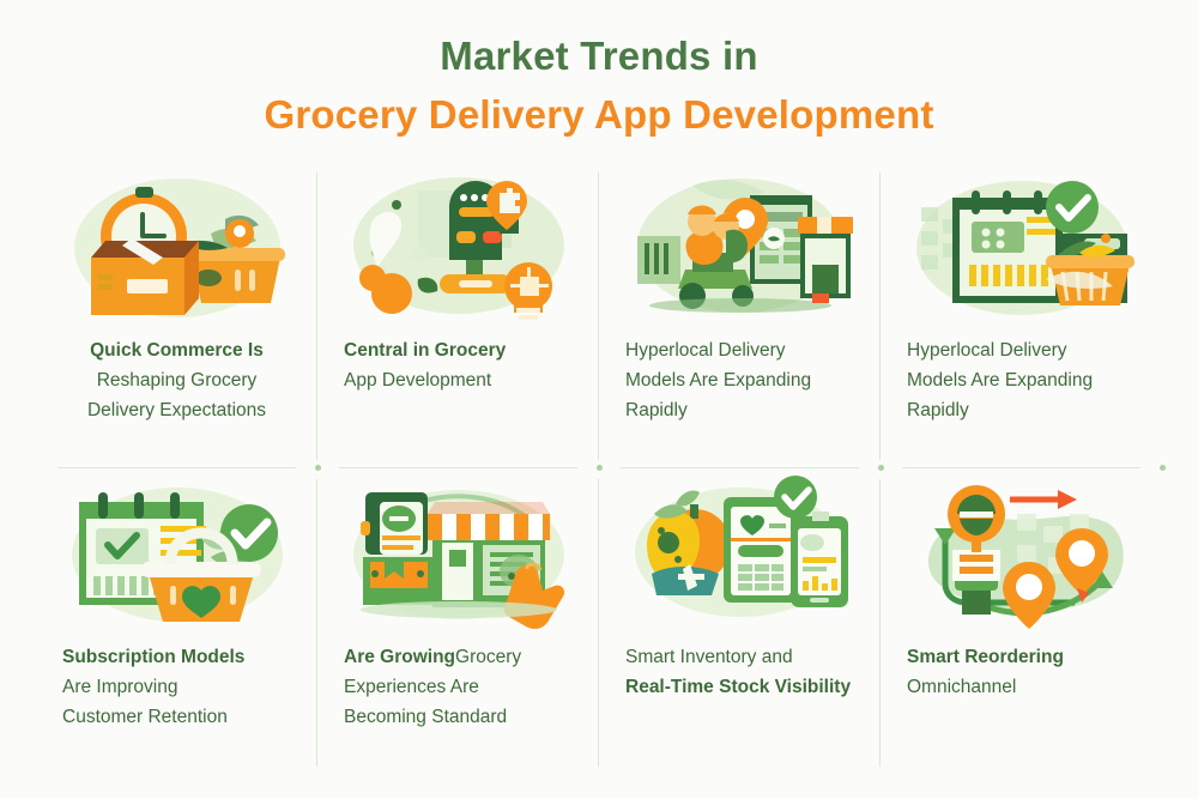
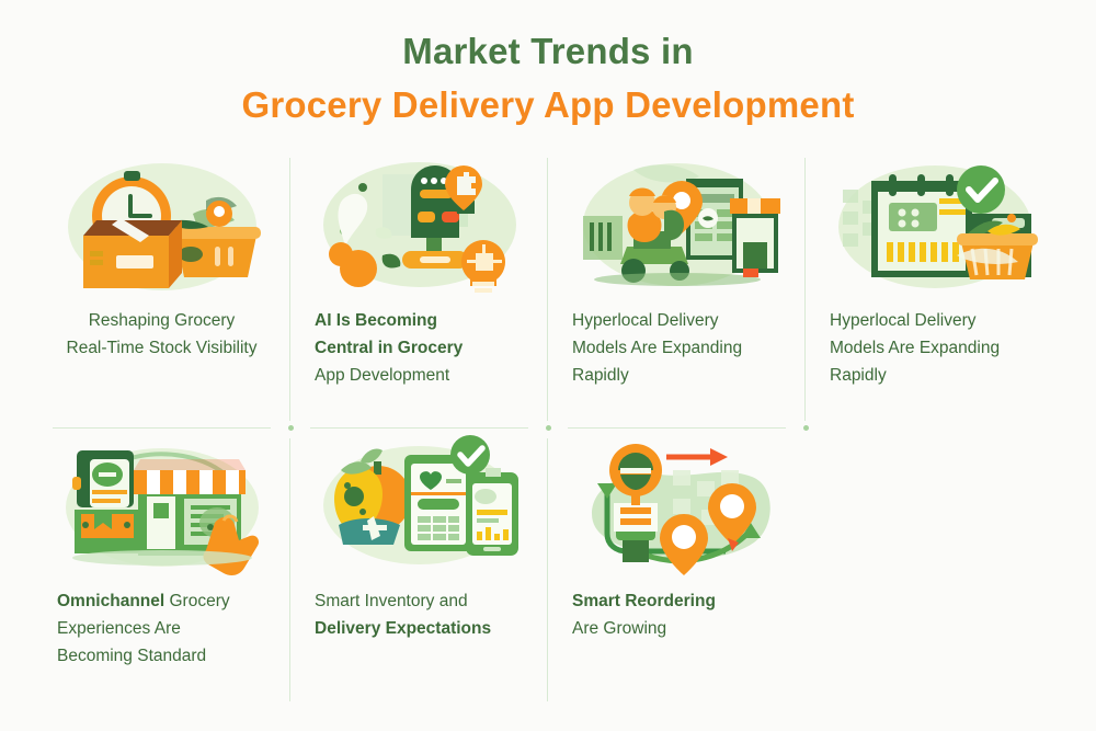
  Market Trends in
  Grocery Delivery App Development
- Quick Commerce Is
  Reshaping Grocery
- Delivery Expectations
+ Real-Time Stock Visibility
+ AI Is Becoming
  Central in Grocery
  App Development
  Hyperlocal Delivery
  Models Are Expanding
  Rapidly
  Hyperlocal Delivery
  Models Are Expanding
  Rapidly
- Subscription Models
- Are Improving
- Customer Retention
- Are GrowingGrocery
+ Omnichannel Grocery
  Experiences Are
  Becoming Standard
  Smart Inventory and
- Real-Time Stock Visibility
+ Delivery Expectations
  Smart Reordering
- Omnichannel
+ Are Growing
